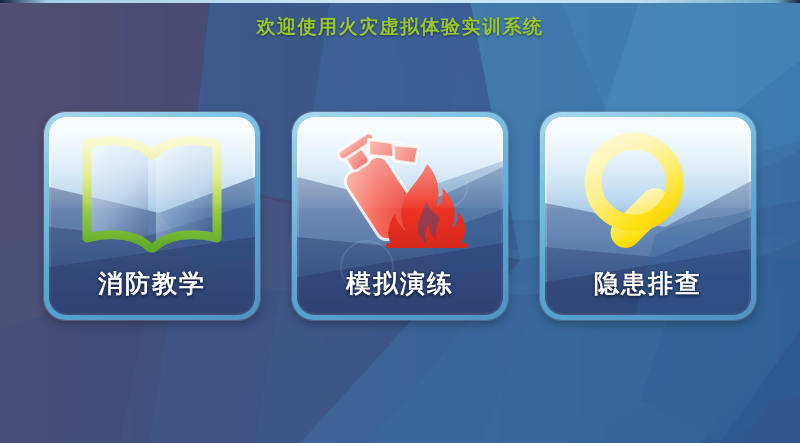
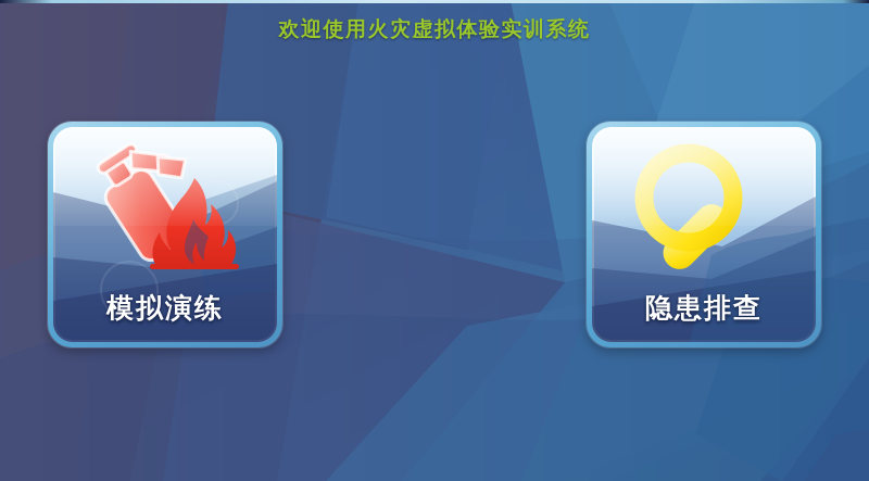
  欢迎使用火灾虚拟体验实训系统
- 消防教学
  模拟演练
  隐患排查
